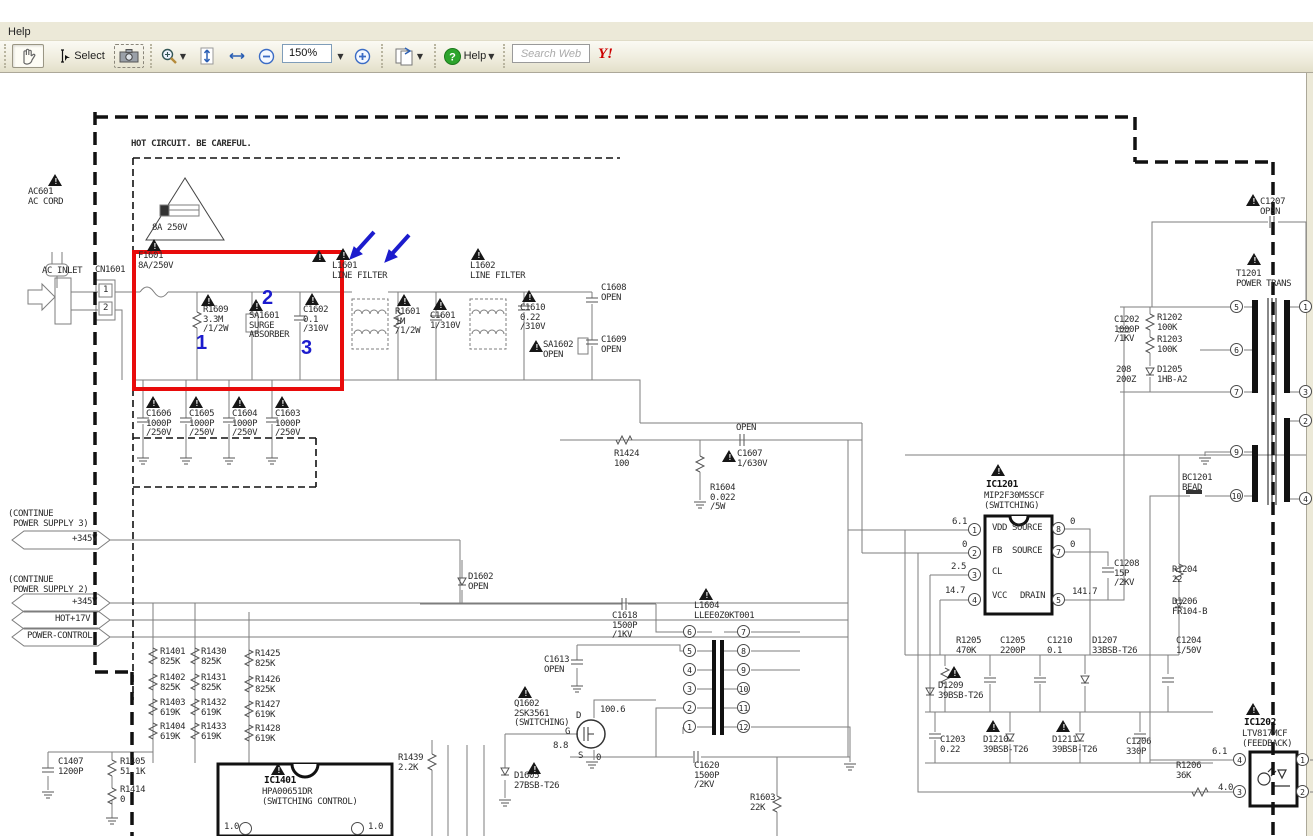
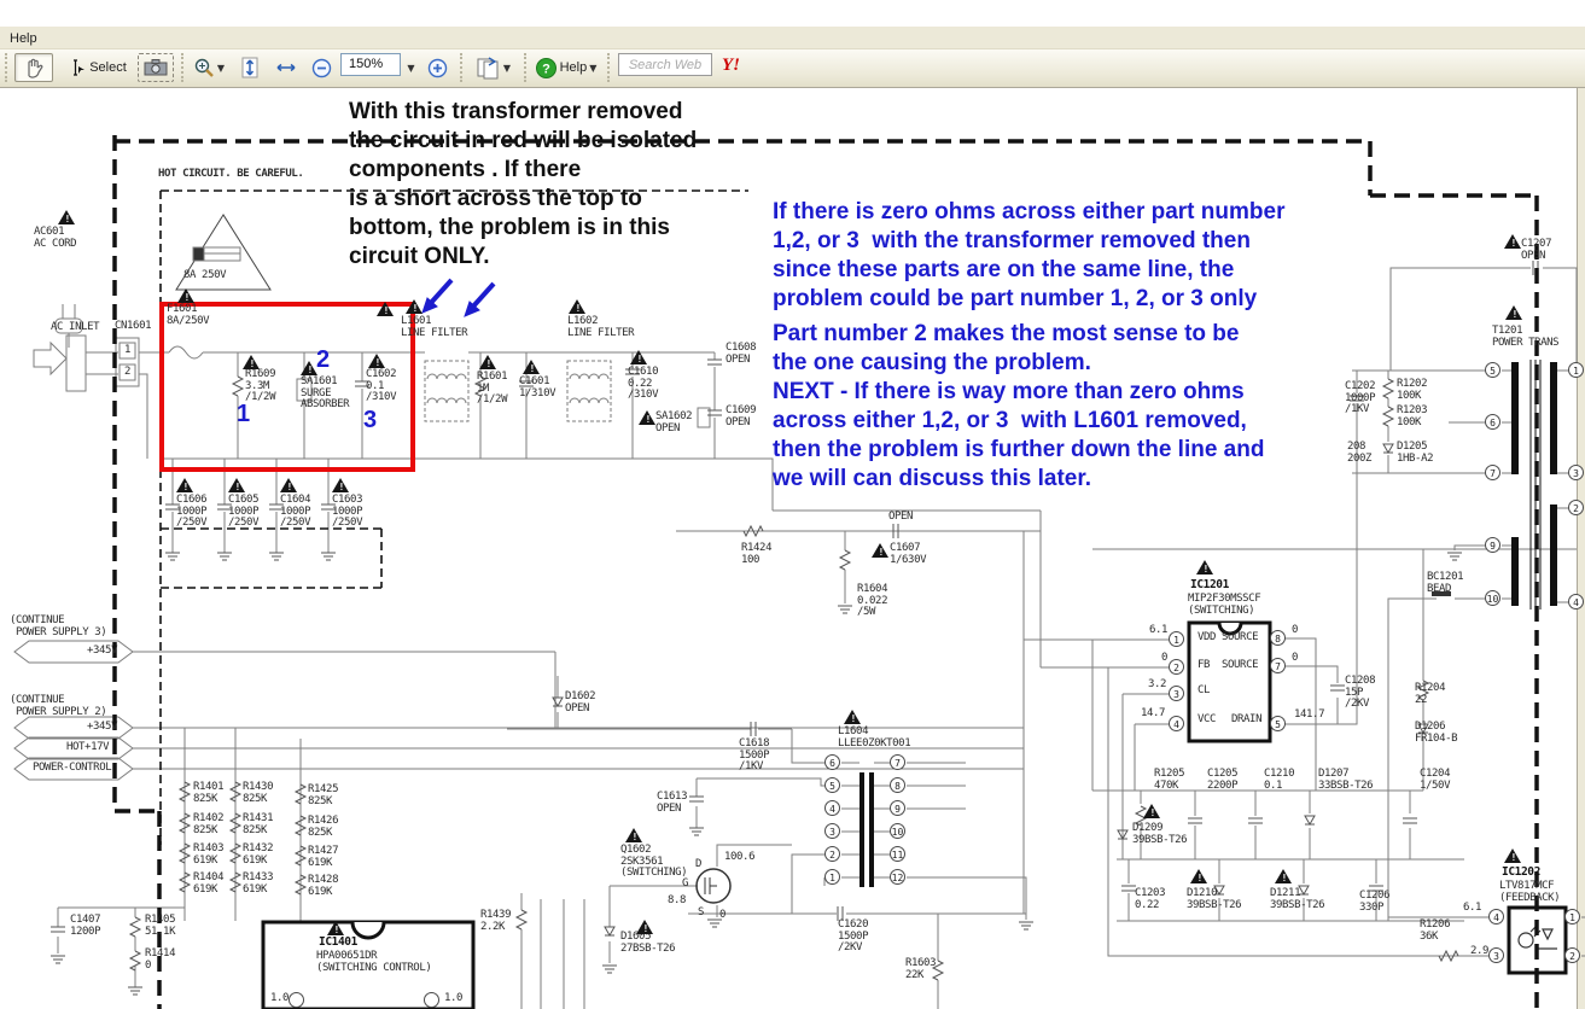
  HOT CIRCUIT. BE CAREFUL.
  8A 250V
  AC601
  AC CORD
  AC INLET
  CN1601
  1
  2
  F1601
  8A/250V
  R1609
  3.3M
  /1/2W
  SA1601
  SURGE
  ABSORBER
  C1602
  0.1
  /310V
  L1601
  LINE FILTER
  R1601
  1M
  /1/2W
  C1601
  1/310V
  L1602
  LINE FILTER
  C1610
  0.22
  /310V
  SA1602
  OPEN
  C1608
  OPEN
  C1609
  OPEN
  C1606
  1000P
  /250V
  C1605
  1000P
  /250V
  C1604
  1000P
  /250V
  C1603
  1000P
  /250V
  R1424
  100
  OPEN
  C1607
  1/630V
  R1604
  0.022
  /5W
  (CONTINUE
  POWER SUPPLY 3)
  (CONTINUE
  POWER SUPPLY 2)
  +345V
  +345V
  HOT+17V
  POWER-CONTROL
  D1602
  OPEN
  C1618
  1500P
  /1KV
  L1604
  LLEE0Z0KT001
  C1613
  OPEN
  Q1602
  2SK3561
  (SWITCHING)
  100.6
  8.8
  D
  G
  S
  0
  D1605
  27BSB-T26
  R1439
  2.2K
  IC1401
  HPA00651DR
  (SWITCHING CONTROL)
  1.0
  1.0
  R1401
  825K
  R1430
  825K
  R1425
  825K
  R1402
  825K
  R1431
  825K
  R1426
  825K
  R1403
  619K
  R1432
  619K
  R1427
  619K
  R1404
  619K
  R1433
  619K
  R1428
  619K
  C1407
  1200P
  R1405
  51.1K
  R1414
  0
  IC1201
  MIP2F30MSSCF
  (SWITCHING)
  VDD
  FB
  CL
  VCC
  SOURCE
  SOURCE
  DRAIN
  6.1
  0
- 2.5
+ 3.2
  14.7
  0
  0
  141.7
  C1208
  15P
  /2KV
  R1205
  470K
  C1205
  2200P
  C1210
  0.1
  D1207
  33BSB-T26
  C1204
  1/50V
  D1209
  39BSB-T26
  C1203
  0.22
  D1210
  39BSB-T26
  D1211
  39BSB-T26
  C1206
  330P
  R1204
  22
  D1206
  FR104-B
  C1202
  1000P
  /1KV
  R1202
  100K
  R1203
  100K
  208
  200Z
  D1205
  1HB-A2
  C1207
  OPEN
  T1201
  POWER TRANS
  BC1201
  BEAD
  IC1202
  LTV817MCF
  (FEEDBACK)
  R1206
  36K
  6.1
- 4.0
+ 2.9
  R1603
  22K
  C1620
  1500P
  /2KV
  6
  5
  4
  3
  2
  1
  7
  8
  9
  10
  11
  12
  5
  6
  7
  9
  10
  1
  3
  2
  4
  1
  2
  3
  4
  8
  7
  5
  4
  3
  1
  2
  1
  2
  3
+ With this transformer removed
+ the circuit in red will be isolated
+ components . If there
+ is a short across the top to
+ bottom, the problem is in this
+ circuit ONLY.
+ If there is zero ohms across either part number
+ 1,2, or 3 with the transformer removed then
+ since these parts are on the same line, the
+ problem could be part number 1, 2, or 3 only
+ Part number 2 makes the most sense to be
+ the one causing the problem.
+ NEXT - If there is way more than zero ohms
+ across either 1,2, or 3 with L1601 removed,
+ then the problem is further down the line and
+ we will can discuss this later.
  Help
  Select
  ▼
  150%
  ▼
  ▼
  ?
  Help
  ▼
  Search Web
  Y!
